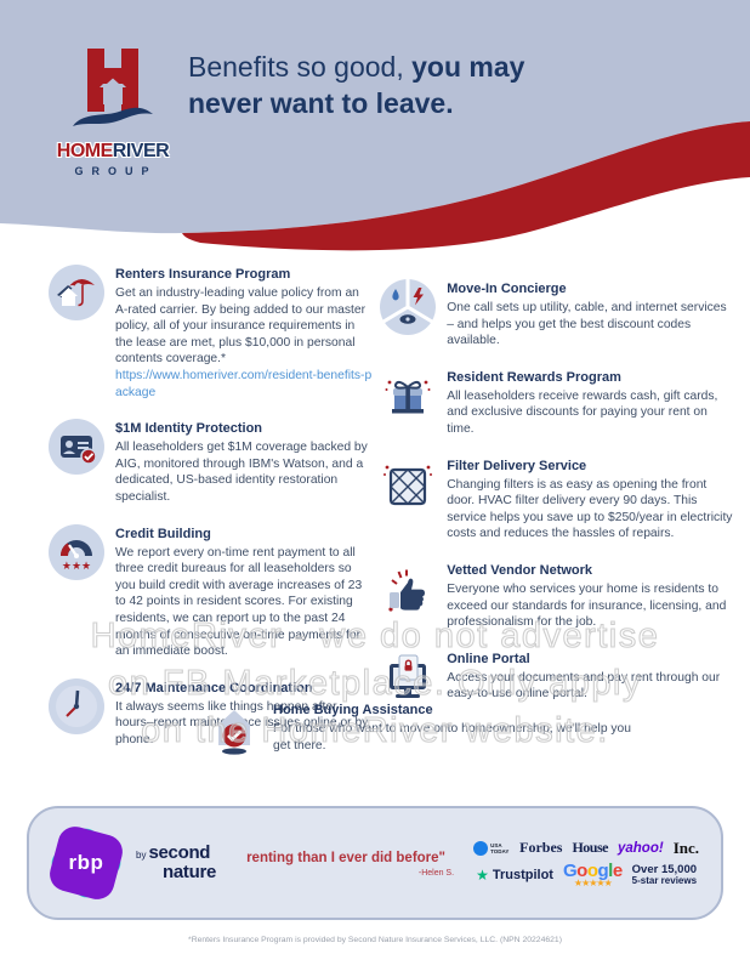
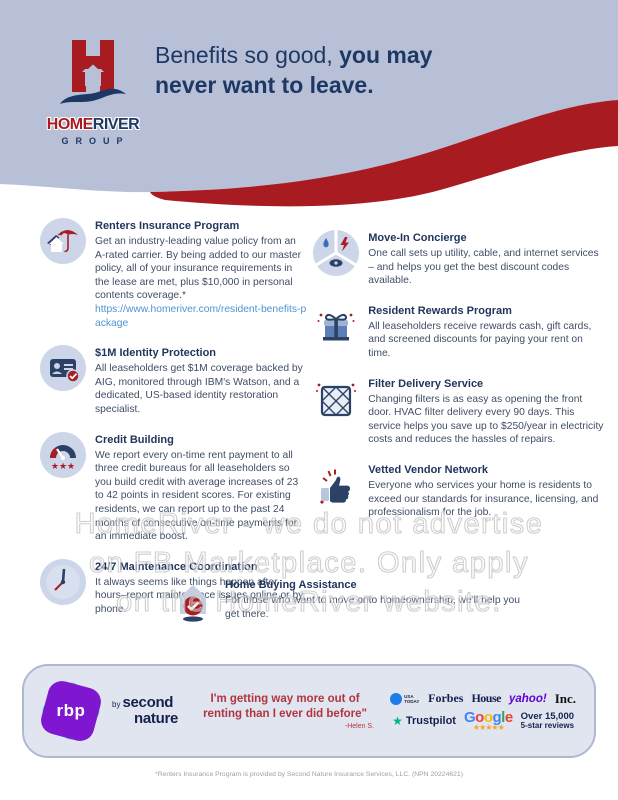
  HOMERIVER
  GROUP
  Benefits so good, you may
  never want to leave.
  Renters Insurance Program
  Get an industry-leading value policy from an A-rated carrier. By being added to our master policy, all of your insurance requirements in the lease are met, plus $10,000 in personal contents coverage.*
  https://www.homeriver.com/resident-benefits-package
  $1M Identity Protection
  All leaseholders get $1M coverage backed by AIG, monitored through IBM's Watson, and a dedicated, US-based identity restoration specialist.
  ★★★
  Credit Building
  We report every on-time rent payment to all three credit bureaus for all leaseholders so you build credit with average increases of 23 to 42 points in resident scores. For existing residents, we can report up to the past 24 months of consecutive on-time payments for an immediate boost.
  24/7 Maintenance Coordination
  It always seems like things happen after hours–report maintce issues online or by phone.
  Move-In Concierge
  One call sets up utility, cable, and internet services – and helps you get the best discount codes available.
  Resident Rewards Program
- All leaseholders receive rewards cash, gift cards, and exclusive discounts for paying your rent on time.
+ All leaseholders receive rewards cash, gift cards, and screened discounts for paying your rent on time.
  Filter Delivery Service
  Changing filters is as easy as opening the front door. HVAC filter delivery every 90 days. This service helps you save up to $250/year in electricity costs and reduces the hassles of repairs.
  Vetted Vendor Network
  Everyone who services your home is residents to exceed our standards for insurance, licensing, and professionalism for the job.
- Online Portal
- Access your documents and pay rent through our easy-to-use online portal.
  Home Buying Assistance
  For those who want to move onto homeownership, we'll help you get there.
  HomeRiver - we do not advertise
  on FB Marketplace. Only apply
  on the HomeRiver website.
  rbp
  by second
  nature
+ I'm getting way more out of
  renting than I ever did before"
  Forbes
  House
  yahoo!
  Inc.
  ★
  Trustpilot
  Google
  ★★★★★
  Over 15,000
  5-star reviews
